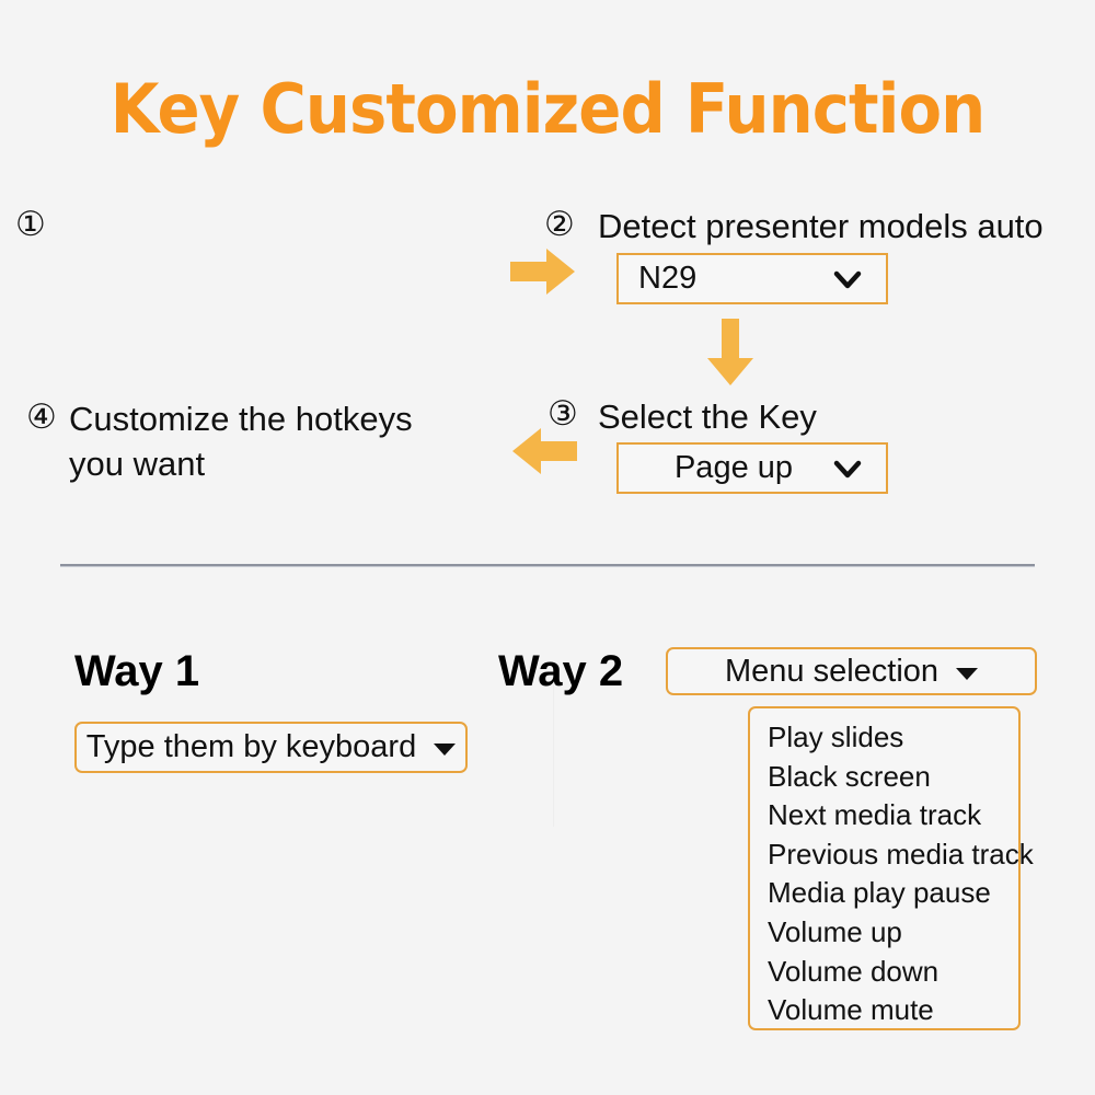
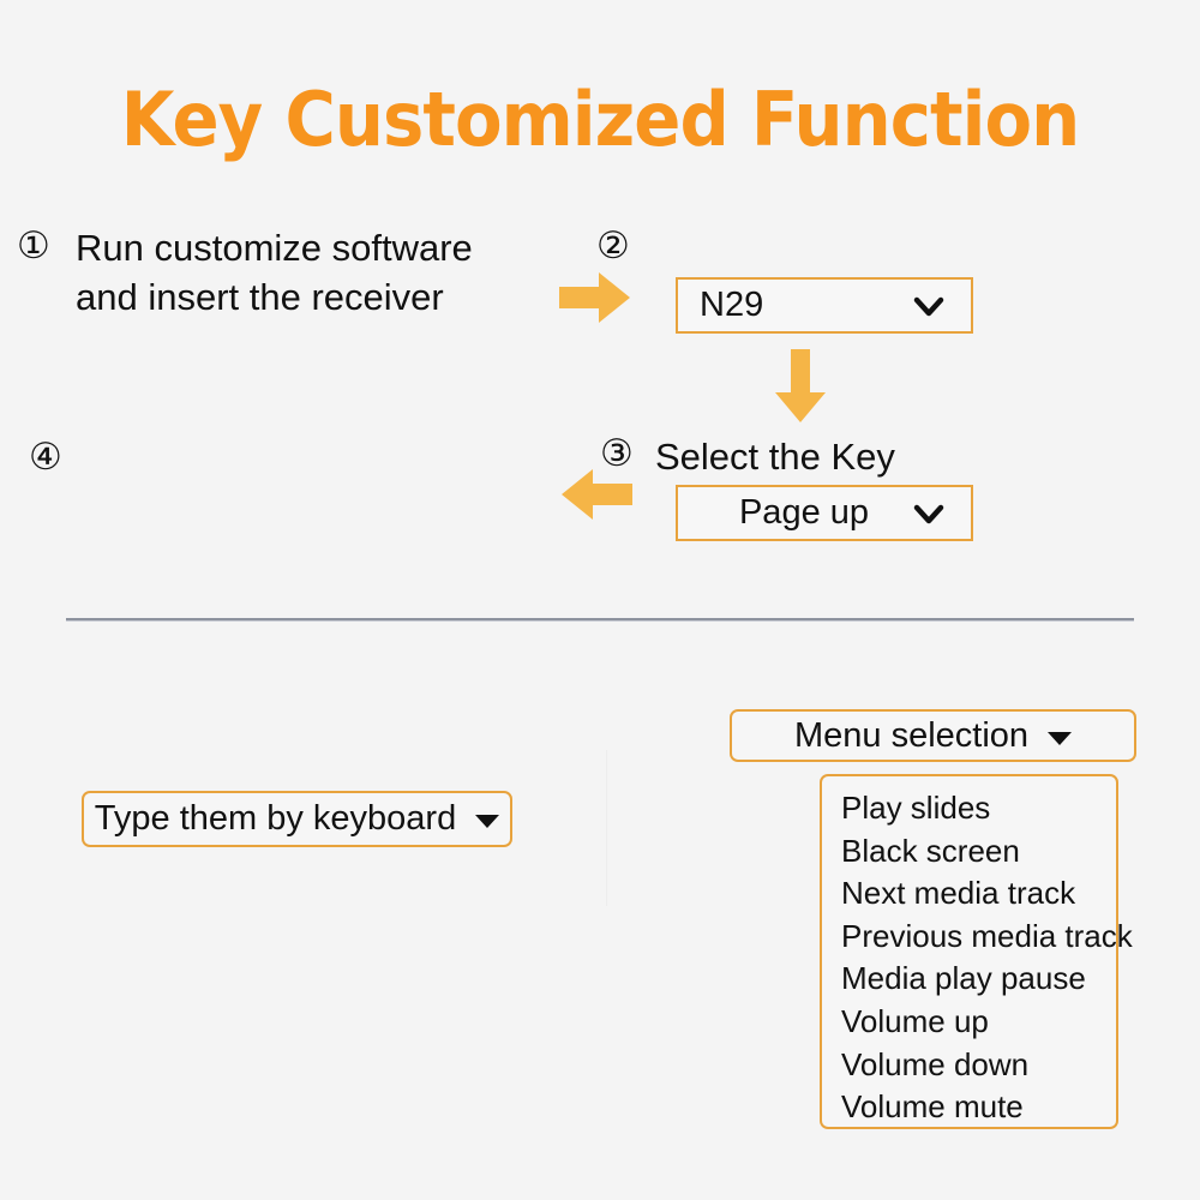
  Key Customized Function
  ①
+ Run customize software
+ and insert the receiver
  ②
- Detect presenter models auto
  N29
  ③
  Select the Key
  Page up
  ④
- Customize the hotkeys
- you want
- Way 1
  Type them by keyboard
- Way 2
  Menu selection
  Play slides
  Black screen
  Next media track
  Previous media track
  Media play pause
  Volume up
  Volume down
  Volume mute
